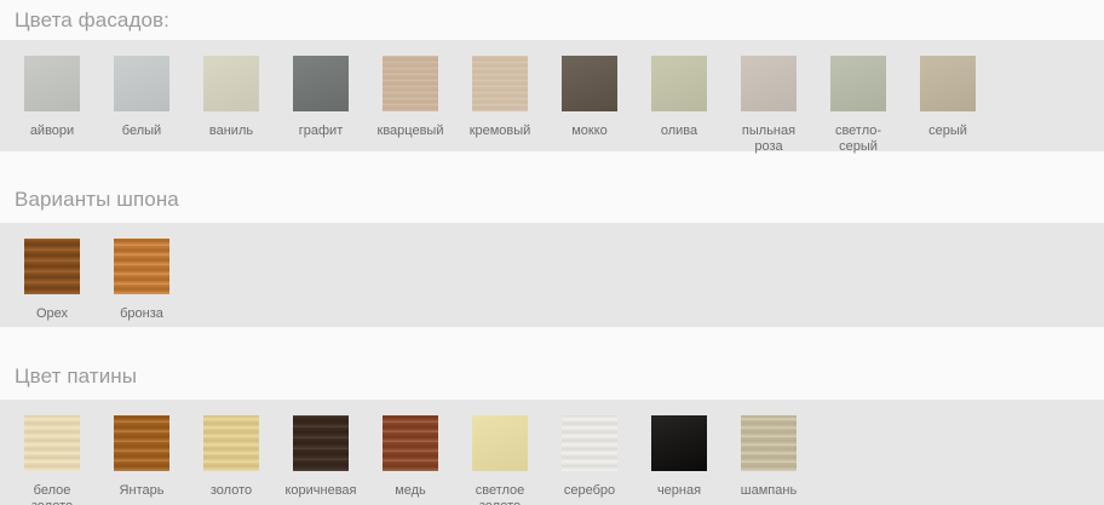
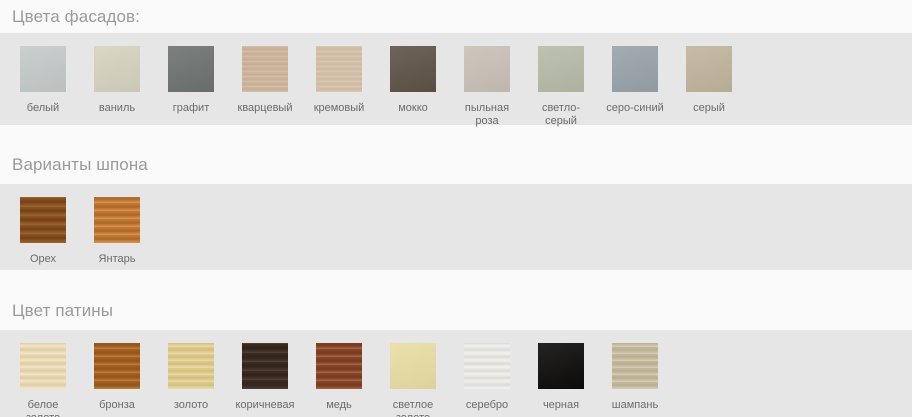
  Цвета фасадов:
- айвори
  белый
  ваниль
  графит
  кварцевый
  кремовый
  мокко
- олива
  пыльная роза
  светло-серый
+ серо-синий
  серый
  Варианты шпона
  Орех
- бронза
+ Янтарь
  Цвет патины
- Янтарь
+ бронза
  золото
  коричневая
  медь
  серебро
  черная
  шампань
